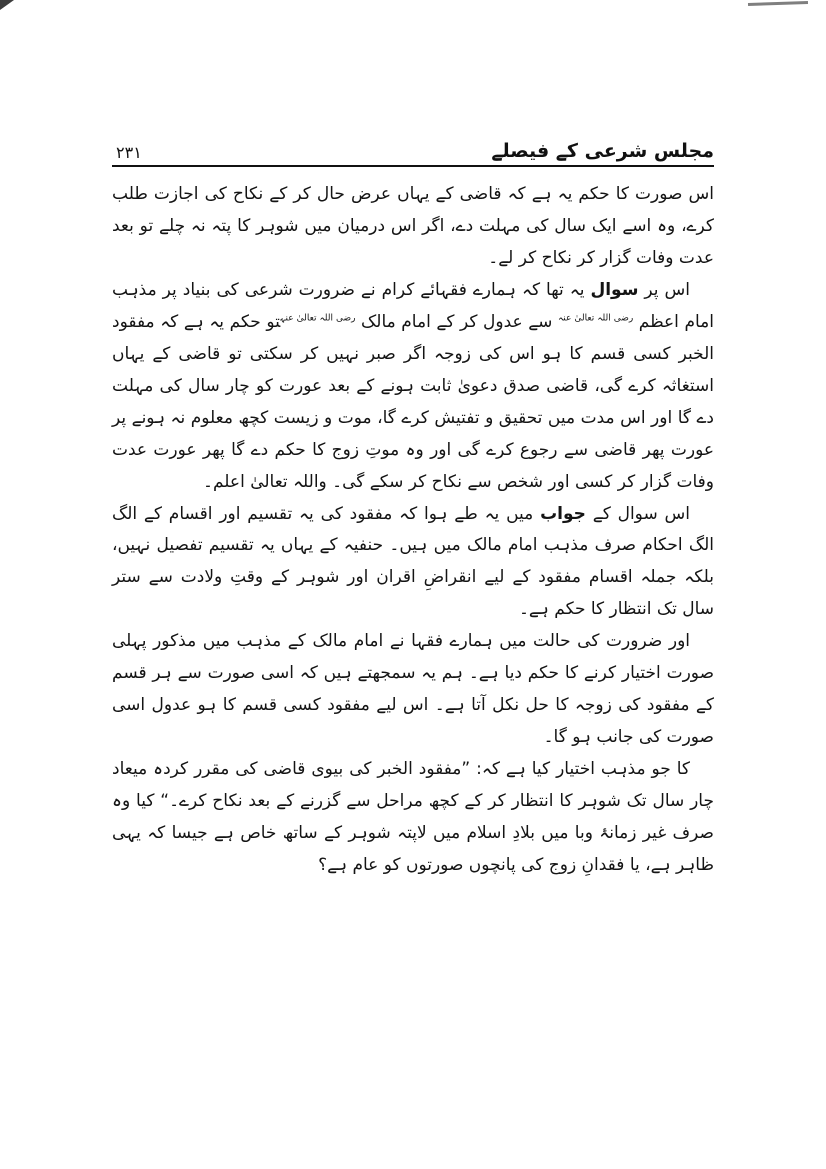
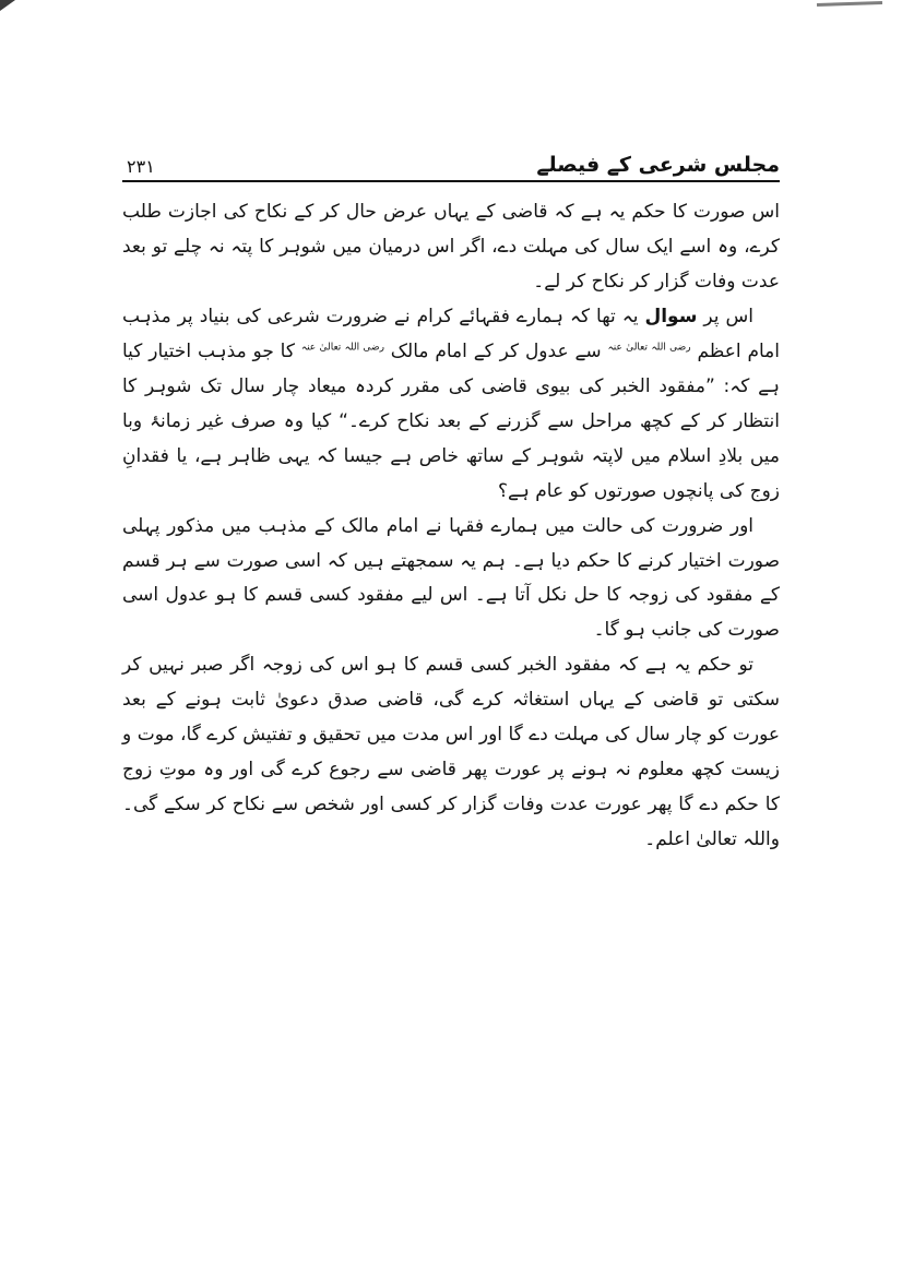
  مجلس شرعی کے فیصلے
  ۲۳۱
  اس صورت کا حکم یہ ہے کہ قاضی کے یہاں عرض حال کر کے نکاح کی اجازت طلب کرے، وہ اسے ایک سال کی مہلت دے، اگر اس درمیان میں شوہر کا پتہ نہ چلے تو بعد عدت وفات گزار کر نکاح کر لے۔
- اس پر سوال یہ تھا کہ ہمارے فقہائے کرام نے ضرورت شرعی کی بنیاد پر مذہب امام اعظم رضی اللہ تعالیٰ عنہ سے عدول کر کے امام مالک رضی اللہ تعالیٰ عنہتو حکم یہ ہے کہ مفقود الخبر کسی قسم کا ہو اس کی زوجہ اگر صبر نہیں کر سکتی تو قاضی کے یہاں استغاثہ کرے گی، قاضی صدق دعویٰ ثابت ہونے کے بعد عورت کو چار سال کی مہلت دے گا اور اس مدت میں تحقیق و تفتیش کرے گا، موت و زیست کچھ معلوم نہ ہونے پر عورت پھر قاضی سے رجوع کرے گی اور وہ موتِ زوج کا حکم دے گا پھر عورت عدت وفات گزار کر کسی اور شخص سے نکاح کر سکے گی۔ واللہ تعالیٰ اعلم۔
+ اس پر سوال یہ تھا کہ ہمارے فقہائے کرام نے ضرورت شرعی کی بنیاد پر مذہب امام اعظم رضی اللہ تعالیٰ عنہ سے عدول کر کے امام مالک رضی اللہ تعالیٰ عنہ کا جو مذہب اختیار کیا ہے کہ: ”مفقود الخبر کی بیوی قاضی کی مقرر کردہ میعاد چار سال تک شوہر کا انتظار کر کے کچھ مراحل سے گزرنے کے بعد نکاح کرے۔“ کیا وہ صرف غیر زمانۂ وبا میں بلادِ اسلام میں لاپتہ شوہر کے ساتھ خاص ہے جیسا کہ یہی ظاہر ہے، یا فقدانِ زوج کی پانچوں صورتوں کو عام ہے؟
- اس سوال کے جواب میں یہ طے ہوا کہ مفقود کی یہ تقسیم اور اقسام کے الگ الگ احکام صرف مذہب امام مالک میں ہیں۔ حنفیہ کے یہاں یہ تقسیم تفصیل نہیں، بلکہ جملہ اقسام مفقود کے لیے انقراضِ اقران اور شوہر کے وقتِ ولادت سے ستر سال تک انتظار کا حکم ہے۔
  اور ضرورت کی حالت میں ہمارے فقہا نے امام مالک کے مذہب میں مذکور پہلی صورت اختیار کرنے کا حکم دیا ہے۔ ہم یہ سمجھتے ہیں کہ اسی صورت سے ہر قسم کے مفقود کی زوجہ کا حل نکل آتا ہے۔ اس لیے مفقود کسی قسم کا ہو عدول اسی صورت کی جانب ہو گا۔
- کا جو مذہب اختیار کیا ہے کہ: ”مفقود الخبر کی بیوی قاضی کی مقرر کردہ میعاد چار سال تک شوہر کا انتظار کر کے کچھ مراحل سے گزرنے کے بعد نکاح کرے۔“ کیا وہ صرف غیر زمانۂ وبا میں بلادِ اسلام میں لاپتہ شوہر کے ساتھ خاص ہے جیسا کہ یہی ظاہر ہے، یا فقدانِ زوج کی پانچوں صورتوں کو عام ہے؟
+ تو حکم یہ ہے کہ مفقود الخبر کسی قسم کا ہو اس کی زوجہ اگر صبر نہیں کر سکتی تو قاضی کے یہاں استغاثہ کرے گی، قاضی صدق دعویٰ ثابت ہونے کے بعد عورت کو چار سال کی مہلت دے گا اور اس مدت میں تحقیق و تفتیش کرے گا، موت و زیست کچھ معلوم نہ ہونے پر عورت پھر قاضی سے رجوع کرے گی اور وہ موتِ زوج کا حکم دے گا پھر عورت عدت وفات گزار کر کسی اور شخص سے نکاح کر سکے گی۔ واللہ تعالیٰ اعلم۔
